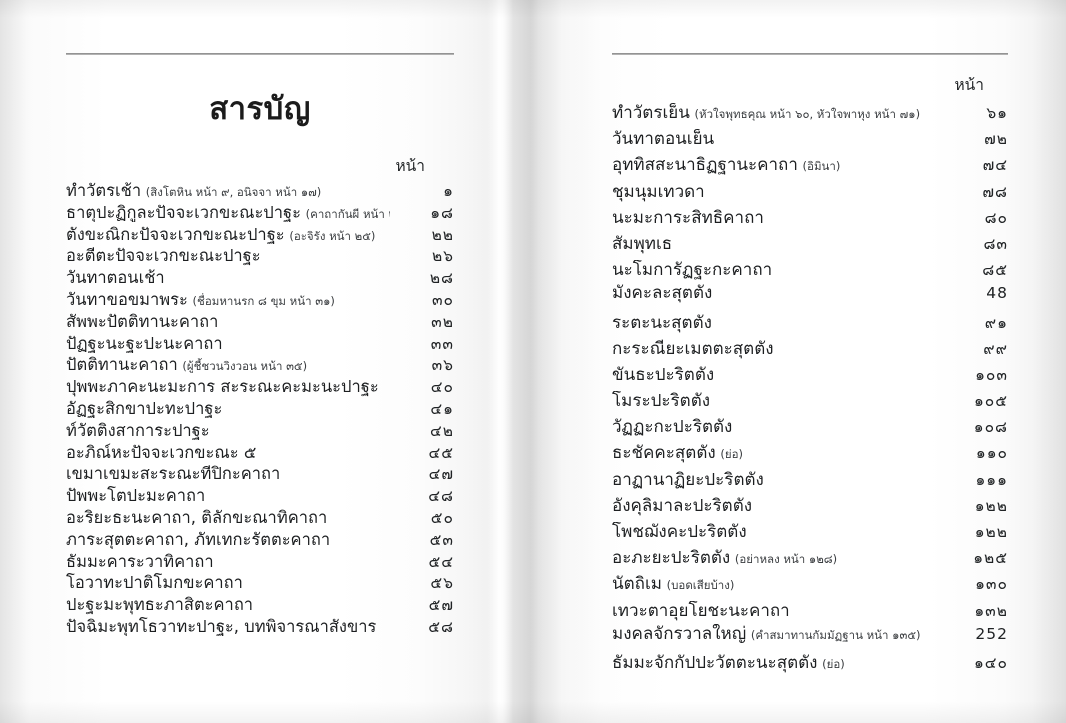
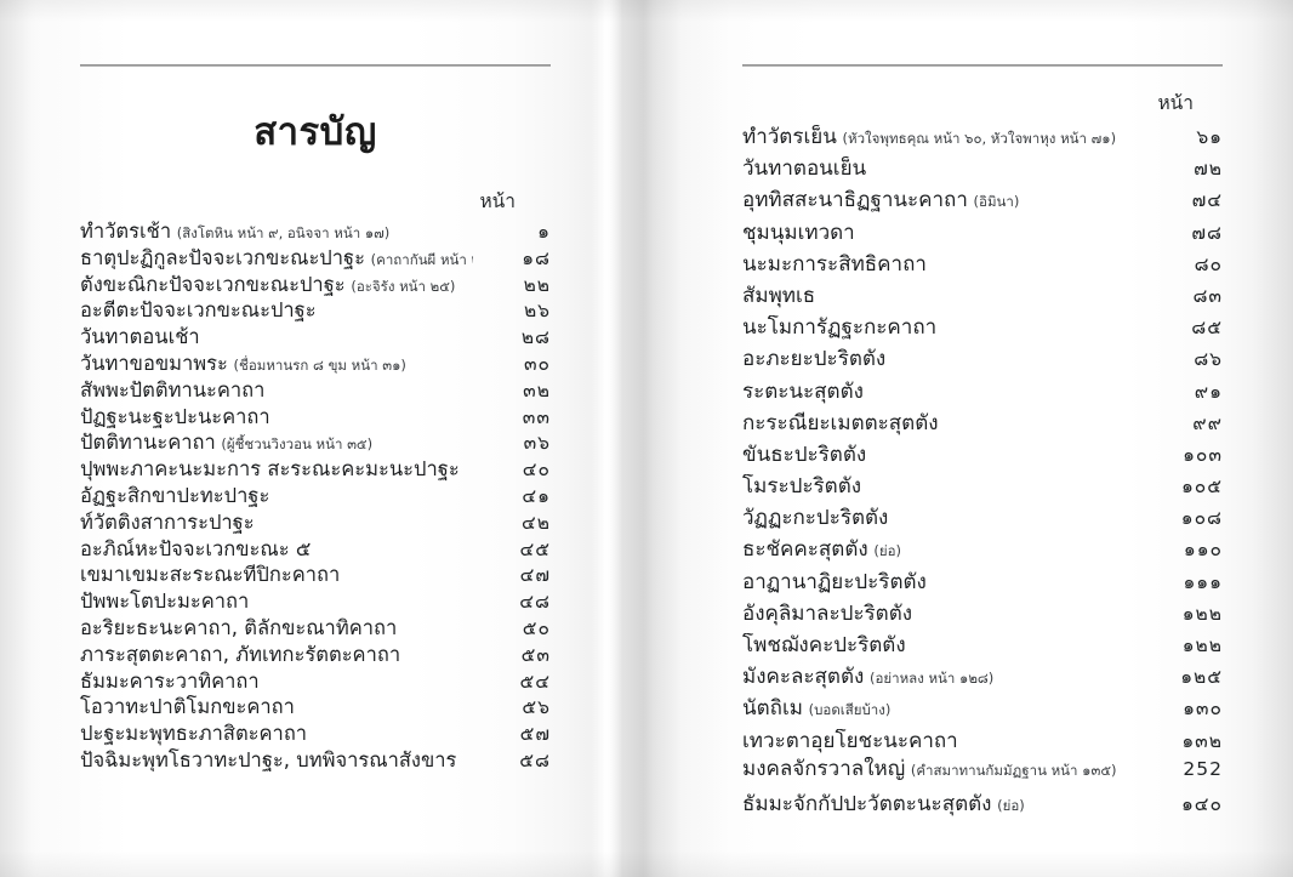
  สารบัญ
  หน้า
  ทำวัตรเช้า (สิงโตหิน หน้า ๙, อนิจจา หน้า ๑๗)
  ๑
  ธาตุปะฏิกูละปัจจะเวกขะณะปาฐะ (คาถากันผี หน้า
  ๑๘
  ตังขะณิกะปัจจะเวกขะณะปาฐะ (อะจิรัง หน้า ๒๕)
  ๒๒
  อะตีตะปัจจะเวกขะณะปาฐะ
  ๒๖
  วันทาตอนเช้า
  ๒๘
  วันทาขอขมาพระ (ชื่อมหานรก ๘ ขุม หน้า ๓๑)
  ๓๐
  สัพพะปัตติทานะคาถา
  ๓๒
  ปัฏฐะนะฐะปะนะคาถา
  ๓๓
  ปัตติทานะคาถา (ผู้ชี้ชวนวิงวอน หน้า ๓๕)
  ๓๖
  ปุพพะภาคะนะมะการ สะระณะคะมะนะปาฐะ
  ๔๐
  อัฏฐะสิกขาปะทะปาฐะ
  ๔๑
  ท์วัตติงสาการะปาฐะ
  ๔๒
  อะภิณ์หะปัจจะเวกขะณะ ๕
  ๔๕
  เขมาเขมะสะระณะทีปิกะคาถา
  ๔๗
  ปัพพะโตปะมะคาถา
  ๔๘
  อะริยะธะนะคาถา, ติลักขะณาทิคาถา
  ๕๐
  ภาระสุตตะคาถา, ภัทเทกะรัตตะคาถา
  ๕๓
  ธัมมะคาระวาทิคาถา
  ๕๔
  โอวาทะปาติโมกขะคาถา
  ๕๖
  ปะฐะมะพุทธะภาสิตะคาถา
  ๕๗
  ปัจฉิมะพุทโธวาทะปาฐะ, บทพิจารณาสังขาร
  ๕๘
  หน้า
  ทำวัตรเย็น (หัวใจพุทธคุณ หน้า ๖๐, หัวใจพาหุง หน้า ๗๑)
  ๖๑
  วันทาตอนเย็น
  ๗๒
  อุททิสสะนาธิฏฐานะคาถา (อิมินา)
  ๗๔
  ชุมนุมเทวดา
  ๗๘
  นะมะการะสิทธิคาถา
  ๘๐
  สัมพุทเธ
  ๘๓
  นะโมการัฏฐะกะคาถา
  ๘๕
- มังคะละสุตตัง
+ อะภะยะปะริตตัง
- 48
+ ๘๖
  ระตะนะสุตตัง
  ๙๑
  กะระณียะเมตตะสุตตัง
  ๙๙
  ขันธะปะริตตัง
  ๑๐๓
  โมระปะริตตัง
  ๑๐๕
  วัฏฏะกะปะริตตัง
  ๑๐๘
  ธะชัคคะสุตตัง (ย่อ)
  ๑๑๐
  อาฏานาฏิยะปะริตตัง
  ๑๑๑
  อังคุลิมาละปะริตตัง
  ๑๒๒
  โพชฌังคะปะริตตัง
  ๑๒๒
- อะภะยะปะริตตัง (อย่าหลง หน้า ๑๒๘)
+ มังคะละสุตตัง (อย่าหลง หน้า ๑๒๘)
  ๑๒๕
  นัตถิเม (บอดเสียบ้าง)
  ๑๓๐
  เทวะตาอุยโยชะนะคาถา
  ๑๓๒
  มงคลจักรวาลใหญ่ (คำสมาทานกัมมัฏฐาน หน้า ๑๓๕)
  252
  ธัมมะจักกัปปะวัตตะนะสุตตัง (ย่อ)
  ๑๔๐
